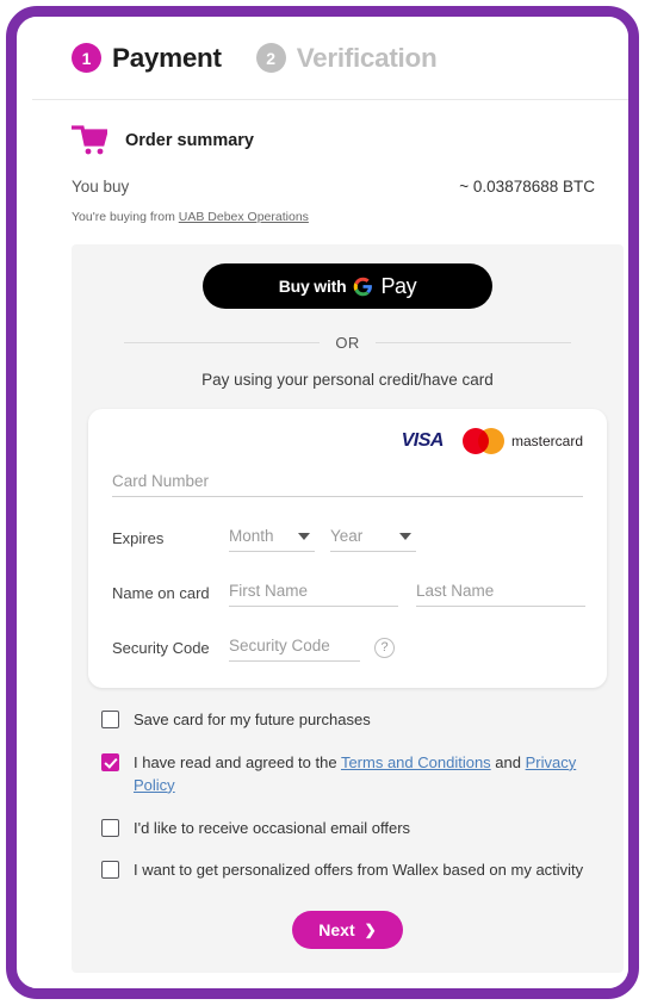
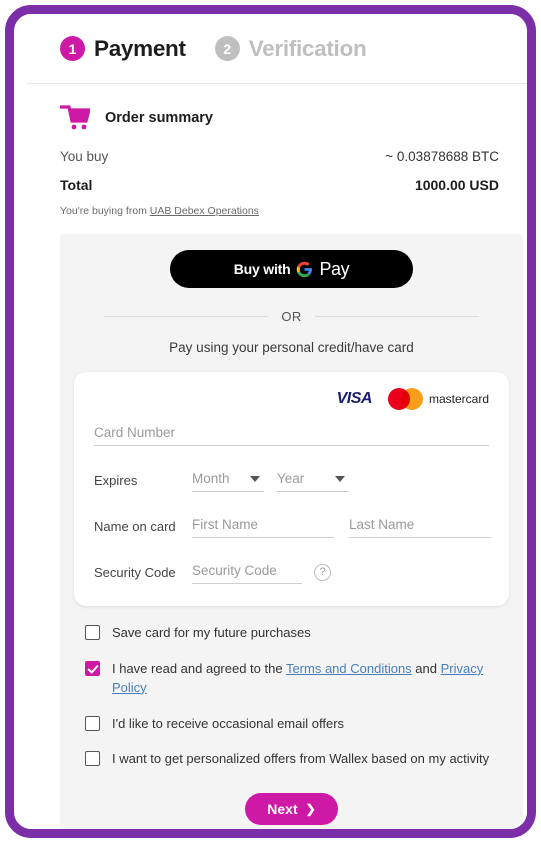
  1
  Payment
  2
  Verification
  Order summary
  You buy
  ~ 0.03878688 BTC
+ Total
+ 1000.00 USD
  You're buying from UAB Debex Operations
  Buy with
  Pay
  OR
  Pay using your personal credit/have card
  VISA
  mastercard
  Card Number
  Expires
  Month
  Year
  Name on card
  First Name
  Last Name
  Security Code
  Security Code
  ?
  Save card for my future purchases
  I have read and agreed to the Terms and Conditions and Privacy Policy
  I'd like to receive occasional email offers
  I want to get personalized offers from Wallex based on my activity
  Next
  ❯
